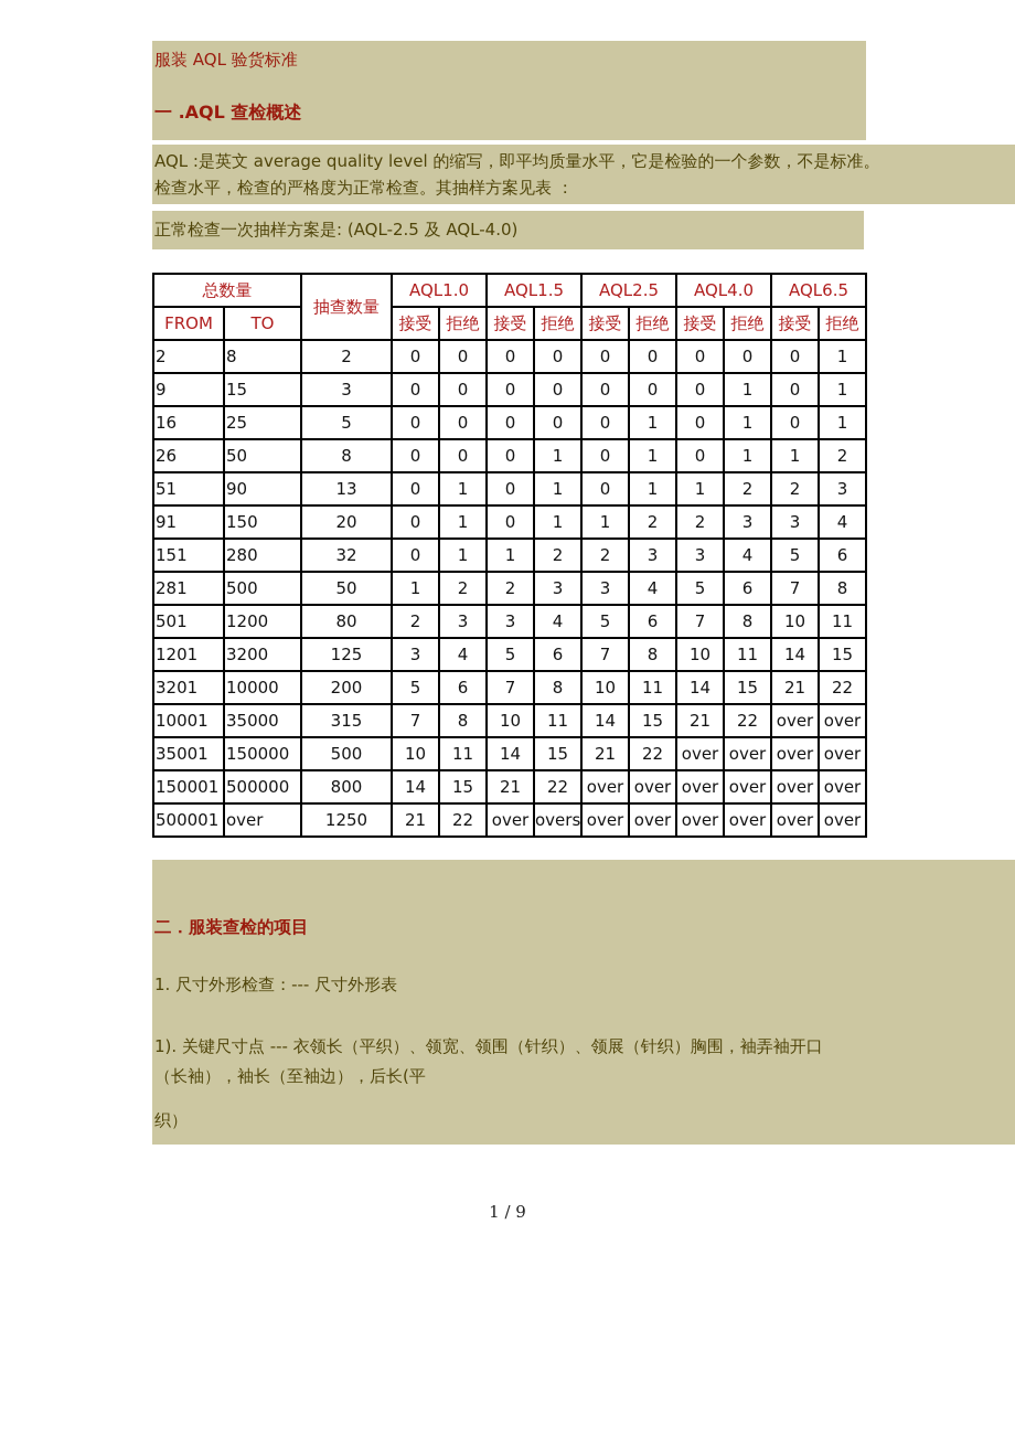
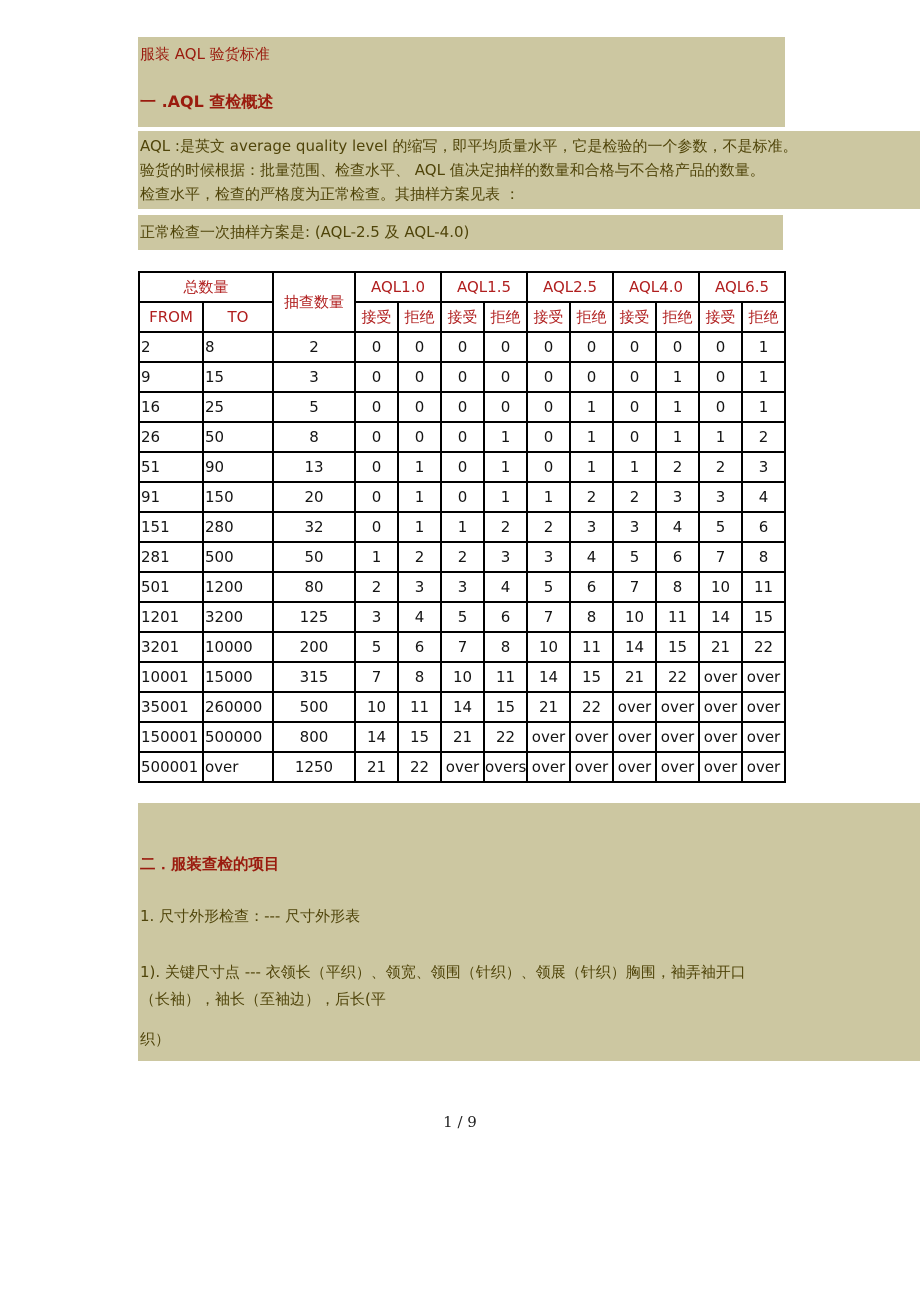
  服装 AQL 验货标准
  一 .AQL 查检概述
  AQL :是英文 average quality level 的缩写，即平均质量水平，它是检验的一个参数，不是标准。
+ 验货的时候根据：批量范围、检查水平、 AQL 值决定抽样的数量和合格与不合格产品的数量。
  检查水平，检查的严格度为正常检查。其抽样方案见表 ：
  正常检查一次抽样方案是: (AQL-2.5 及 AQL-4.0)
  总数量	抽查数量	AQL1.0	AQL1.5	AQL2.5	AQL4.0	AQL6.5
  FROM	TO	接受	拒绝	接受	拒绝	接受	拒绝	接受	拒绝	接受	拒绝
  2	8	2	0	0	0	0	0	0	0	0	0	1
  9	15	3	0	0	0	0	0	0	0	1	0	1
  16	25	5	0	0	0	0	0	1	0	1	0	1
  26	50	8	0	0	0	1	0	1	0	1	1	2
  51	90	13	0	1	0	1	0	1	1	2	2	3
  91	150	20	0	1	0	1	1	2	2	3	3	4
  151	280	32	0	1	1	2	2	3	3	4	5	6
  281	500	50	1	2	2	3	3	4	5	6	7	8
  501	1200	80	2	3	3	4	5	6	7	8	10	11
  1201	3200	125	3	4	5	6	7	8	10	11	14	15
  3201	10000	200	5	6	7	8	10	11	14	15	21	22
- 10001	35000	315	7	8	10	11	14	15	21	22	over	over
+ 10001	15000	315	7	8	10	11	14	15	21	22	over	over
- 35001	150000	500	10	11	14	15	21	22	over	over	over	over
+ 35001	260000	500	10	11	14	15	21	22	over	over	over	over
  150001	500000	800	14	15	21	22	over	over	over	over	over	over
  500001	over	1250	21	22	over	overs	over	over	over	over	over	over
  二．服装查检的项目
  1. 尺寸外形检查：--- 尺寸外形表
  1). 关键尺寸点 --- 衣领长（平织）、领宽、领围（针织）、领展（针织）胸围，袖弄袖开口
  （长袖），袖长（至袖边），后长(平
  织）
  1 / 9
